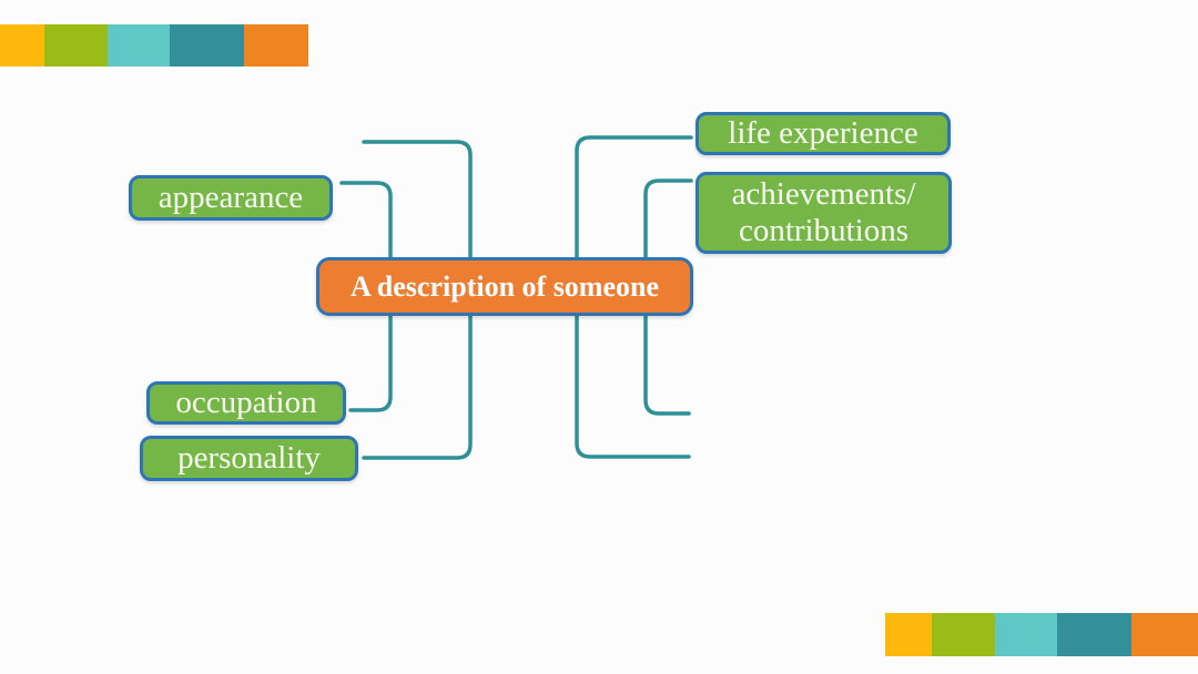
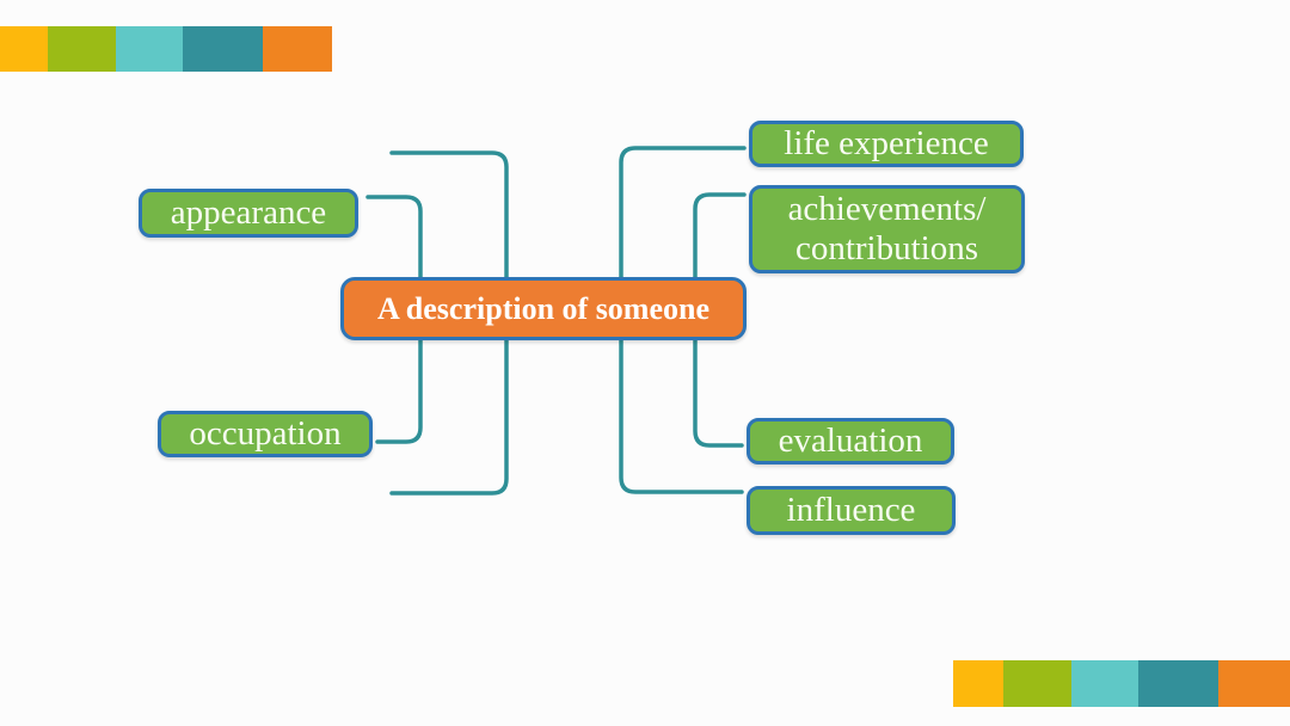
  appearance
  occupation
- personality
  life experience
  achievements/
  contributions
+ evaluation
+ influence
  A description of someone
